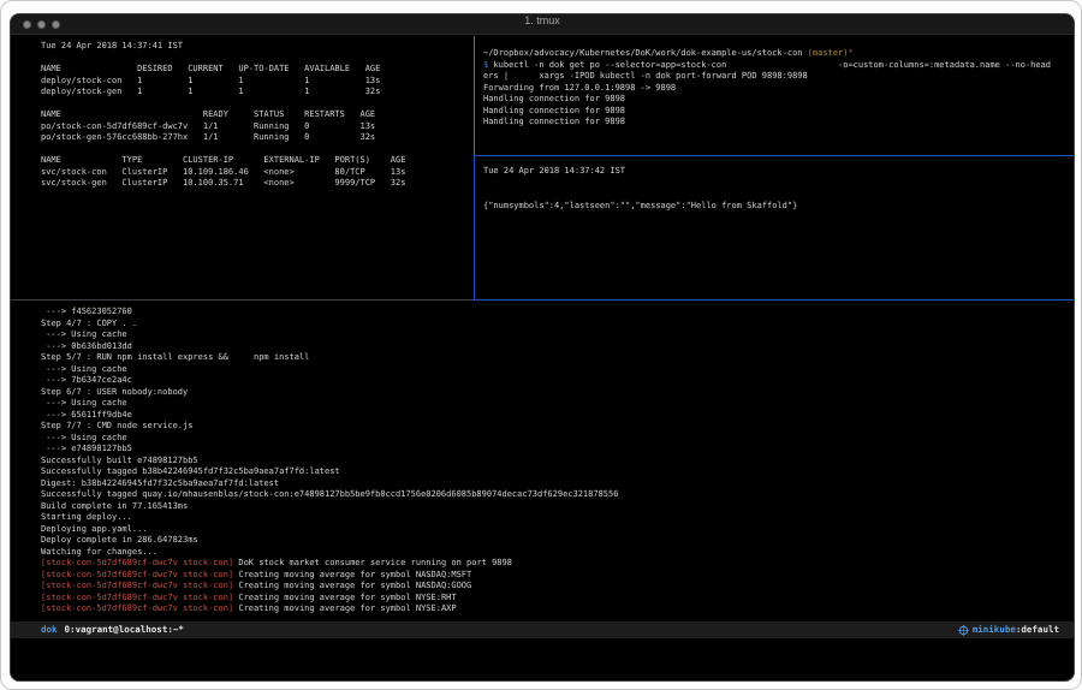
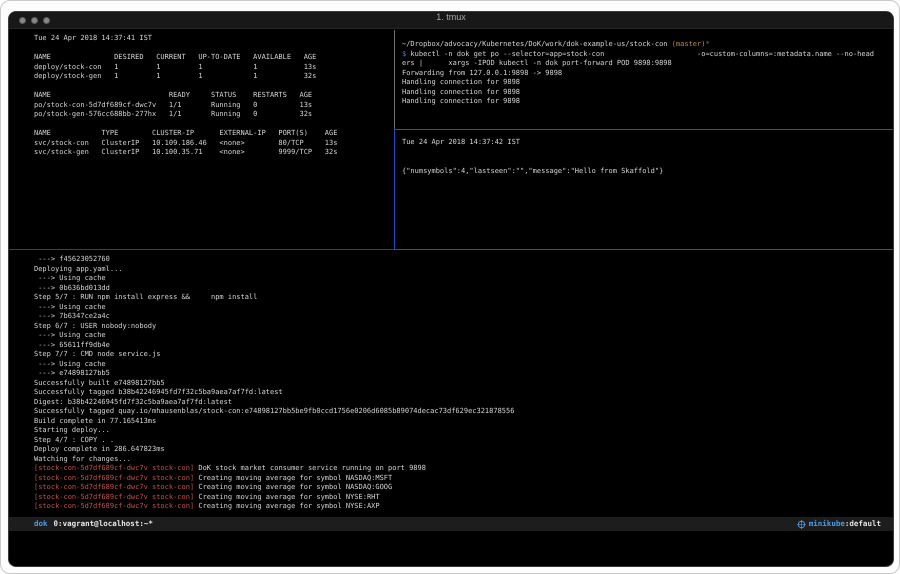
  1. tmux
  Tue 24 Apr 2018 14:37:41 IST
  NAME DESIRED CURRENT UP-TO-DATE AVAILABLE AGE
  deploy/stock-con 1 1 1 1 13s
  deploy/stock-gen 1 1 1 1 32s
  NAME READY STATUS RESTARTS AGE
  po/stock-con-5d7df689cf-dwc7v 1/1 Running 0 13s
  po/stock-gen-576cc688bb-277hx 1/1 Running 0 32s
  NAME TYPE CLUSTER-IP EXTERNAL-IP PORT(S) AGE
  svc/stock-con ClusterIP 10.109.186.46 <none> 80/TCP 13s
  svc/stock-gen ClusterIP 10.100.35.71 <none> 9999/TCP 32s
  ~/Dropbox/advocacy/Kubernetes/DoK/work/dok-example-us/stock-con (master)*
  $ kubectl -n dok get po --selector=app=stock-con -o=custom-columns=:metadata.name --no-head
  ers | xargs -IPOD kubectl -n dok port-forward POD 9898:9898
  Forwarding from 127.0.0.1:9898 -> 9898
  Handling connection for 9898
  Handling connection for 9898
  Handling connection for 9898
  Tue 24 Apr 2018 14:37:42 IST
  {"numsymbols":4,"lastseen":"","message":"Hello from Skaffold"}
  ---> f45623052760
- Step 4/7 : COPY . .
+ Deploying app.yaml...
  ---> Using cache
  ---> 0b636bd013dd
  Step 5/7 : RUN npm install express && npm install
  ---> Using cache
  ---> 7b6347ce2a4c
  Step 6/7 : USER nobody:nobody
  ---> Using cache
  ---> 65611ff9db4e
  Step 7/7 : CMD node service.js
  ---> Using cache
  ---> e74898127bb5
  Successfully built e74898127bb5
  Successfully tagged b38b42246945fd7f32c5ba9aea7af7fd:latest
  Digest: b38b42246945fd7f32c5ba9aea7af7fd:latest
  Successfully tagged quay.io/mhausenblas/stock-con:e74898127bb5be9fb0ccd1756e0206d6085b89074decac73df629ec321878556
  Build complete in 77.165413ms
  Starting deploy...
- Deploying app.yaml...
+ Step 4/7 : COPY . .
  Deploy complete in 286.647823ms
  Watching for changes...
  [stock-con-5d7df689cf-dwc7v stock-con] DoK stock market consumer service running on port 9898
  [stock-con-5d7df689cf-dwc7v stock-con] Creating moving average for symbol NASDAQ:MSFT
  [stock-con-5d7df689cf-dwc7v stock-con] Creating moving average for symbol NASDAQ:GOOG
  [stock-con-5d7df689cf-dwc7v stock-con] Creating moving average for symbol NYSE:RHT
  [stock-con-5d7df689cf-dwc7v stock-con] Creating moving average for symbol NYSE:AXP
  dok
  0:vagrant@localhost:~*
  minikube
  :default
